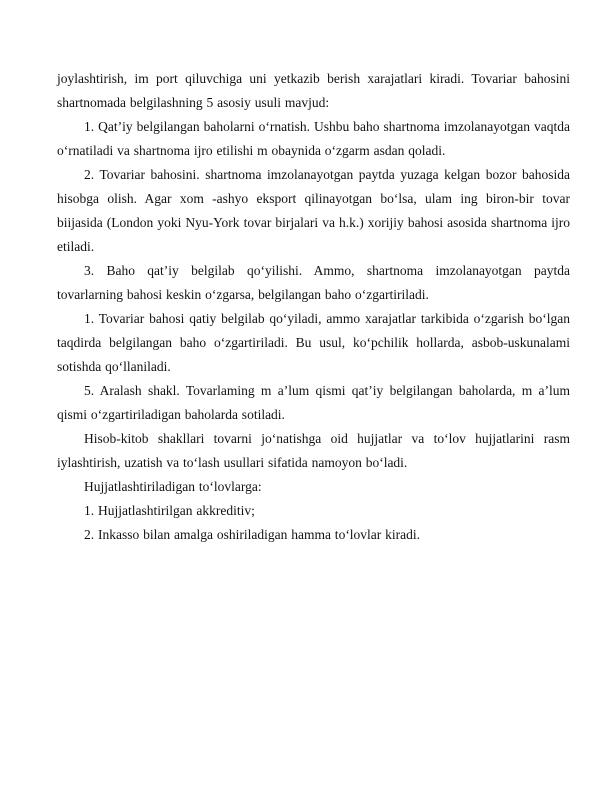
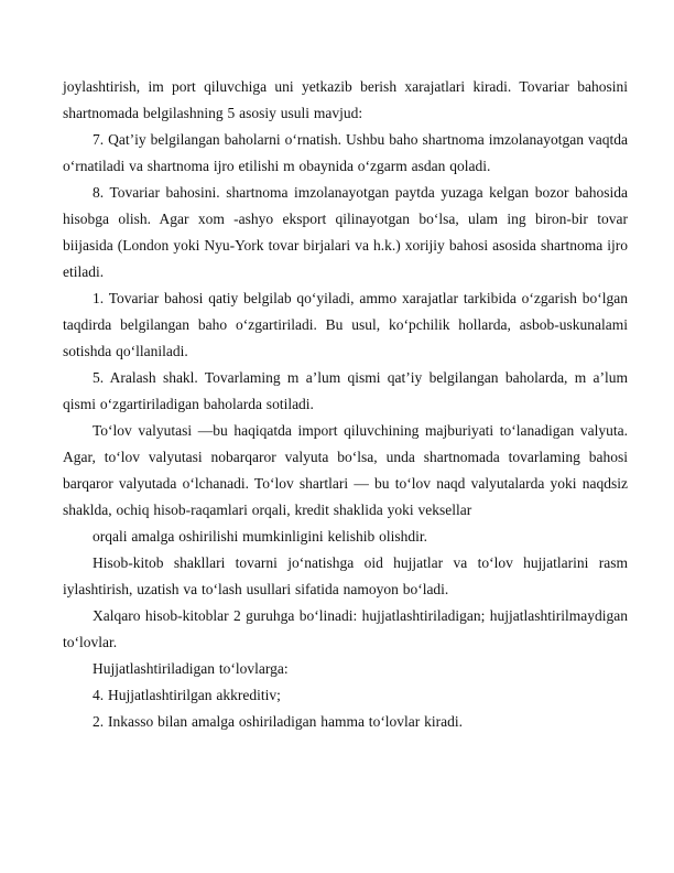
  joylashtirish, im port qiluvchiga uni yetkazib berish xarajatlari kiradi. Tovariar bahosini shartnomada belgilashning 5 asosiy usuli mavjud:
- 1. Qat’iy belgilangan baholarni o‘rnatish. Ushbu baho shartnoma imzolanayotgan vaqtda o‘rnatiladi va shartnoma ijro etilishi m obaynida o‘zgarm asdan qoladi.
+ 7. Qat’iy belgilangan baholarni o‘rnatish. Ushbu baho shartnoma imzolanayotgan vaqtda o‘rnatiladi va shartnoma ijro etilishi m obaynida o‘zgarm asdan qoladi.
- 2. Tovariar bahosini. shartnoma imzolanayotgan paytda yuzaga kelgan bozor bahosida hisobga olish. Agar xom -ashyo eksport qilinayotgan bo‘lsa, ulam ing biron-bir tovar biijasida (London yoki Nyu-York tovar birjalari va h.k.) xorijiy bahosi asosida shartnoma ijro etiladi.
+ 8. Tovariar bahosini. shartnoma imzolanayotgan paytda yuzaga kelgan bozor bahosida hisobga olish. Agar xom -ashyo eksport qilinayotgan bo‘lsa, ulam ing biron-bir tovar biijasida (London yoki Nyu-York tovar birjalari va h.k.) xorijiy bahosi asosida shartnoma ijro etiladi.
- 3. Baho qat’iy belgilab qo‘yilishi. Ammo, shartnoma imzolanayotgan paytda tovarlarning bahosi keskin o‘zgarsa, belgilangan baho o‘zgartiriladi.
  1. Tovariar bahosi qatiy belgilab qo‘yiladi, ammo xarajatlar tarkibida o‘zgarish bo‘lgan taqdirda belgilangan baho o‘zgartiriladi. Bu usul, ko‘pchilik hollarda, asbob-uskunalami sotishda qo‘llaniladi.
  5. Aralash shakl. Tovarlaming m a’lum qismi qat’iy belgilangan baholarda, m a’lum qismi o‘zgartiriladigan baholarda sotiladi.
+ To‘lov valyutasi —bu haqiqatda import qiluvchining majburiyati to‘lanadigan valyuta. Agar, to‘lov valyutasi nobarqaror valyuta bo‘lsa, unda shartnomada tovarlaming bahosi barqaror valyutada o‘lchanadi. To‘lov shartlari — bu to‘lov naqd valyutalarda yoki naqdsiz shaklda, ochiq hisob-raqamlari orqali, kredit shaklida yoki veksellar
+ orqali amalga oshirilishi mumkinligini kelishib olishdir.
  Hisob-kitob shakllari tovarni jo‘natishga oid hujjatlar va to‘lov hujjatlarini rasm iylashtirish, uzatish va to‘lash usullari sifatida namoyon bo‘ladi.
+ Xalqaro hisob-kitoblar 2 guruhga bo‘linadi: hujjatlashtiriladigan; hujjatlashtirilmaydigan to‘lovlar.
  Hujjatlashtiriladigan to‘lovlarga:
- 1. Hujjatlashtirilgan akkreditiv;
+ 4. Hujjatlashtirilgan akkreditiv;
  2. Inkasso bilan amalga oshiriladigan hamma to‘lovlar kiradi.
